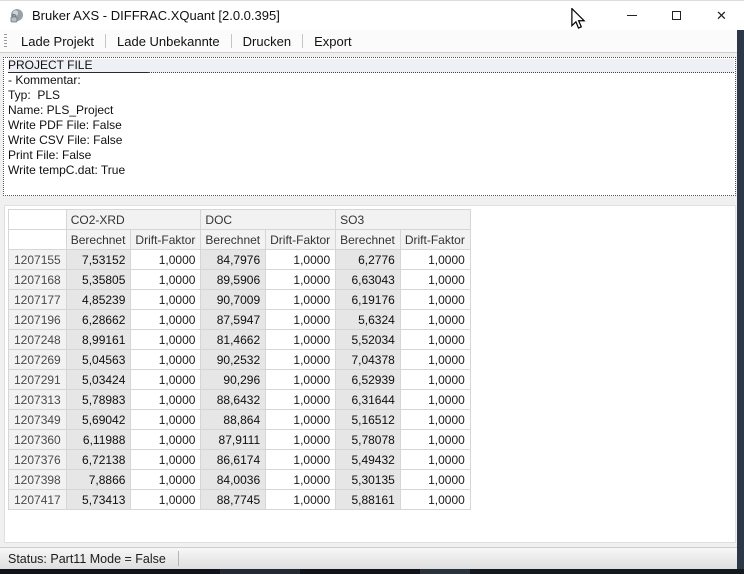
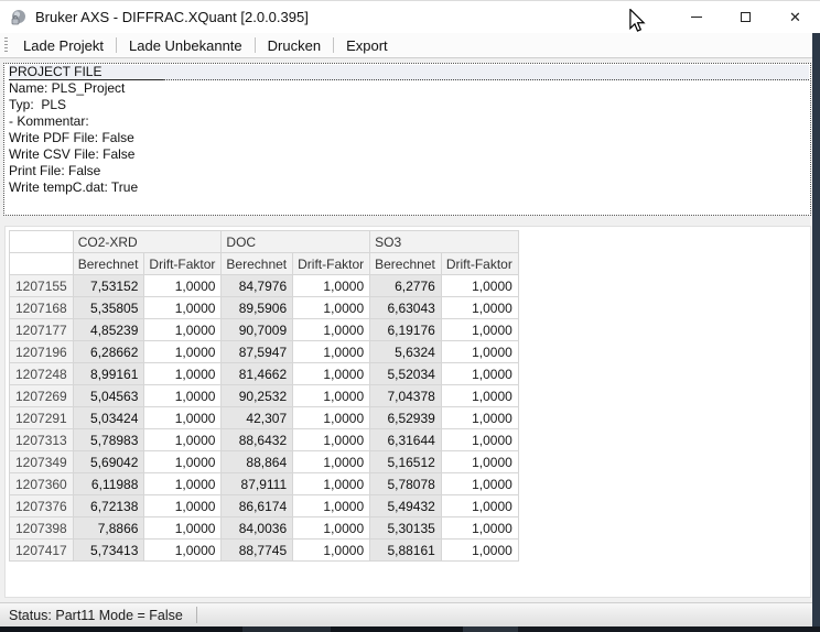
  Bruker AXS - DIFFRAC.XQuant [2.0.0.395]
  ✕
  Lade Projekt
  Lade Unbekannte
  Drucken
  Export
  PROJECT FILE
- - Kommentar:
+ Name: PLS_Project
  Typ: PLS
- Name: PLS_Project
+ - Kommentar:
  Write PDF File: False
  Write CSV File: False
  Print File: False
  Write tempC.dat: True
  	CO2-XRD	DOC	SO3
  	Berechnet	Drift-Faktor	Berechnet	Drift-Faktor	Berechnet	Drift-Faktor
  1207155	7,53152	1,0000	84,7976	1,0000	6,2776	1,0000
  1207168	5,35805	1,0000	89,5906	1,0000	6,63043	1,0000
  1207177	4,85239	1,0000	90,7009	1,0000	6,19176	1,0000
  1207196	6,28662	1,0000	87,5947	1,0000	5,6324	1,0000
  1207248	8,99161	1,0000	81,4662	1,0000	5,52034	1,0000
  1207269	5,04563	1,0000	90,2532	1,0000	7,04378	1,0000
- 1207291	5,03424	1,0000	90,296	1,0000	6,52939	1,0000
+ 1207291	5,03424	1,0000	42,307	1,0000	6,52939	1,0000
  1207313	5,78983	1,0000	88,6432	1,0000	6,31644	1,0000
  1207349	5,69042	1,0000	88,864	1,0000	5,16512	1,0000
  1207360	6,11988	1,0000	87,9111	1,0000	5,78078	1,0000
  1207376	6,72138	1,0000	86,6174	1,0000	5,49432	1,0000
  1207398	7,8866	1,0000	84,0036	1,0000	5,30135	1,0000
  1207417	5,73413	1,0000	88,7745	1,0000	5,88161	1,0000
  Status: Part11 Mode = False
